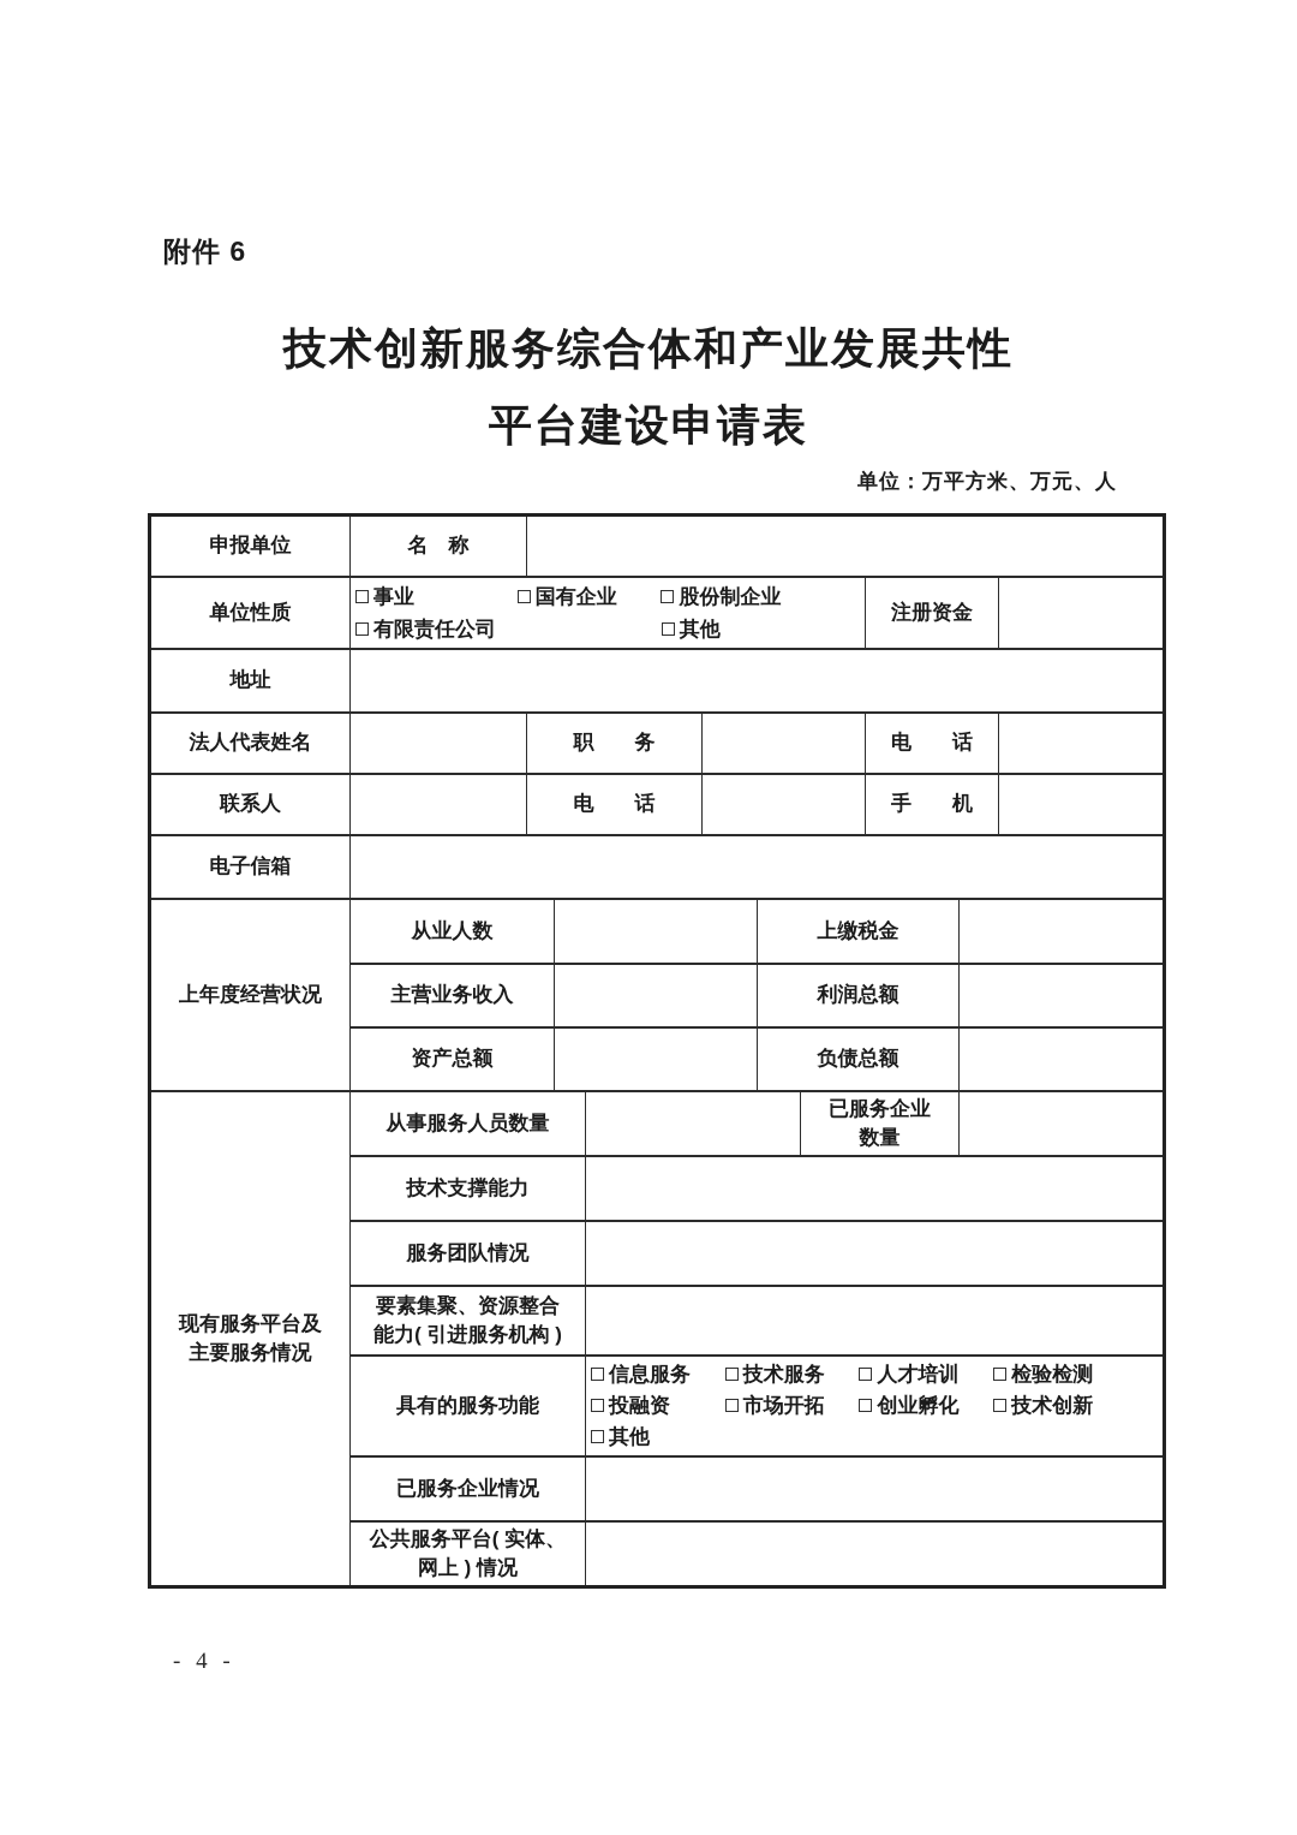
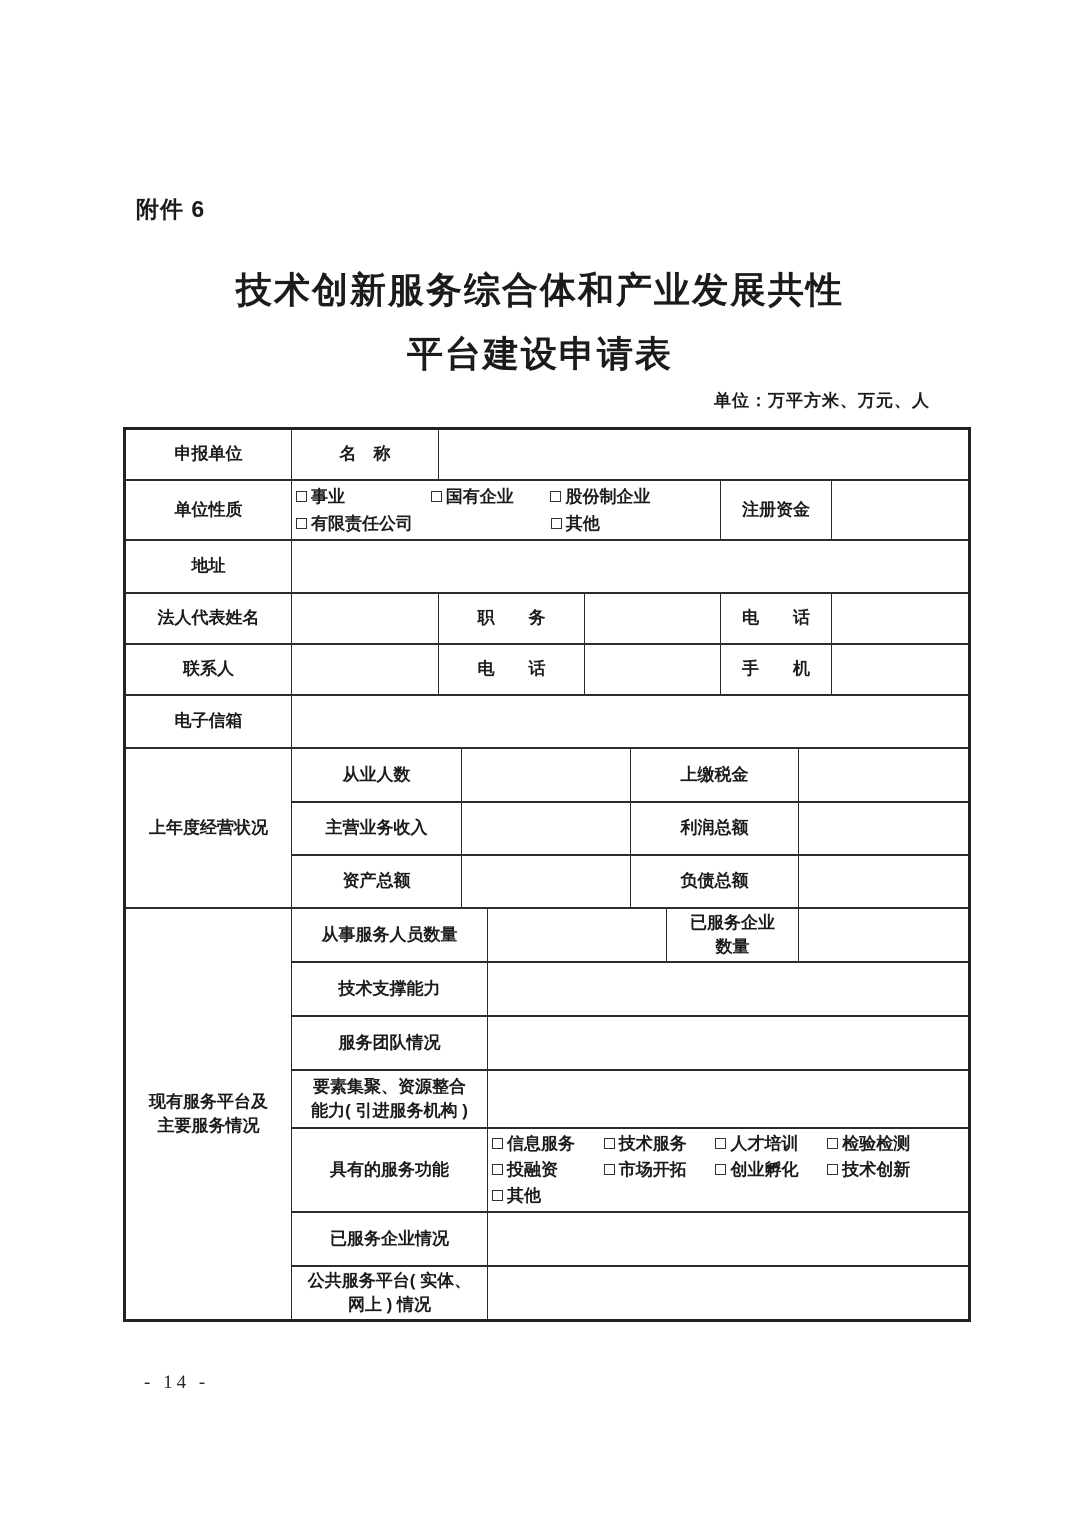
  附件 6
  技术创新服务综合体和产业发展共性
  平台建设申请表
  单位：万平方米、万元、人
  申报单位	名 称
  单位性质	事业 国有企业 股份制企业 有限责任公司 其他	注册资金
  地址
  法人代表姓名		职 务		电 话
  联系人		电 话		手 机
  电子信箱
  上年度经营状况	从业人数		上缴税金
  主营业务收入		利润总额
  资产总额		负债总额
  现有服务平台及 主要服务情况	从事服务人员数量		已服务企业 数量
  技术支撑能力
  服务团队情况
  要素集聚、资源整合 能力( 引进服务机构 )
  具有的服务功能	信息服务 技术服务 人才培训 检验检测 投融资 市场开拓 创业孵化 技术创新 其他
  已服务企业情况
  公共服务平台( 实体、 网上 ) 情况
- - 4 -
+ - 14 -
